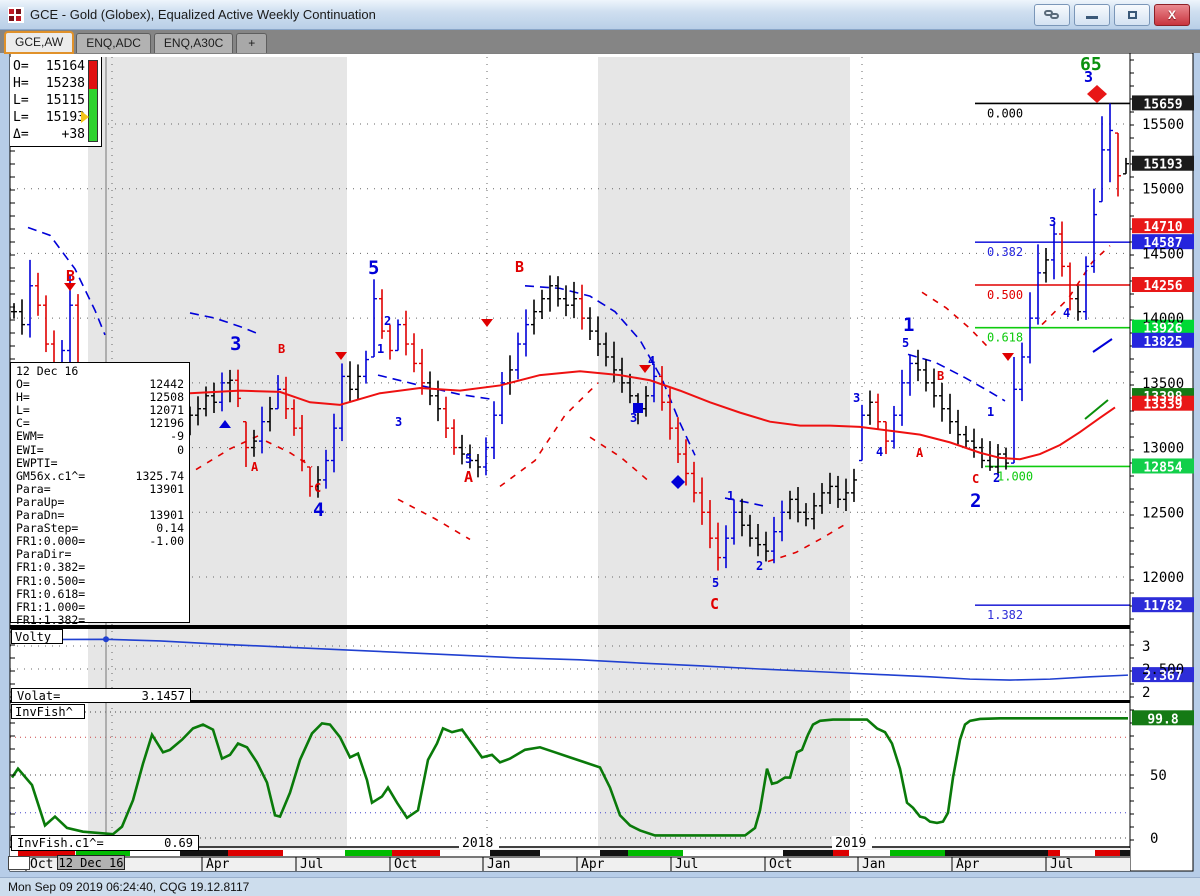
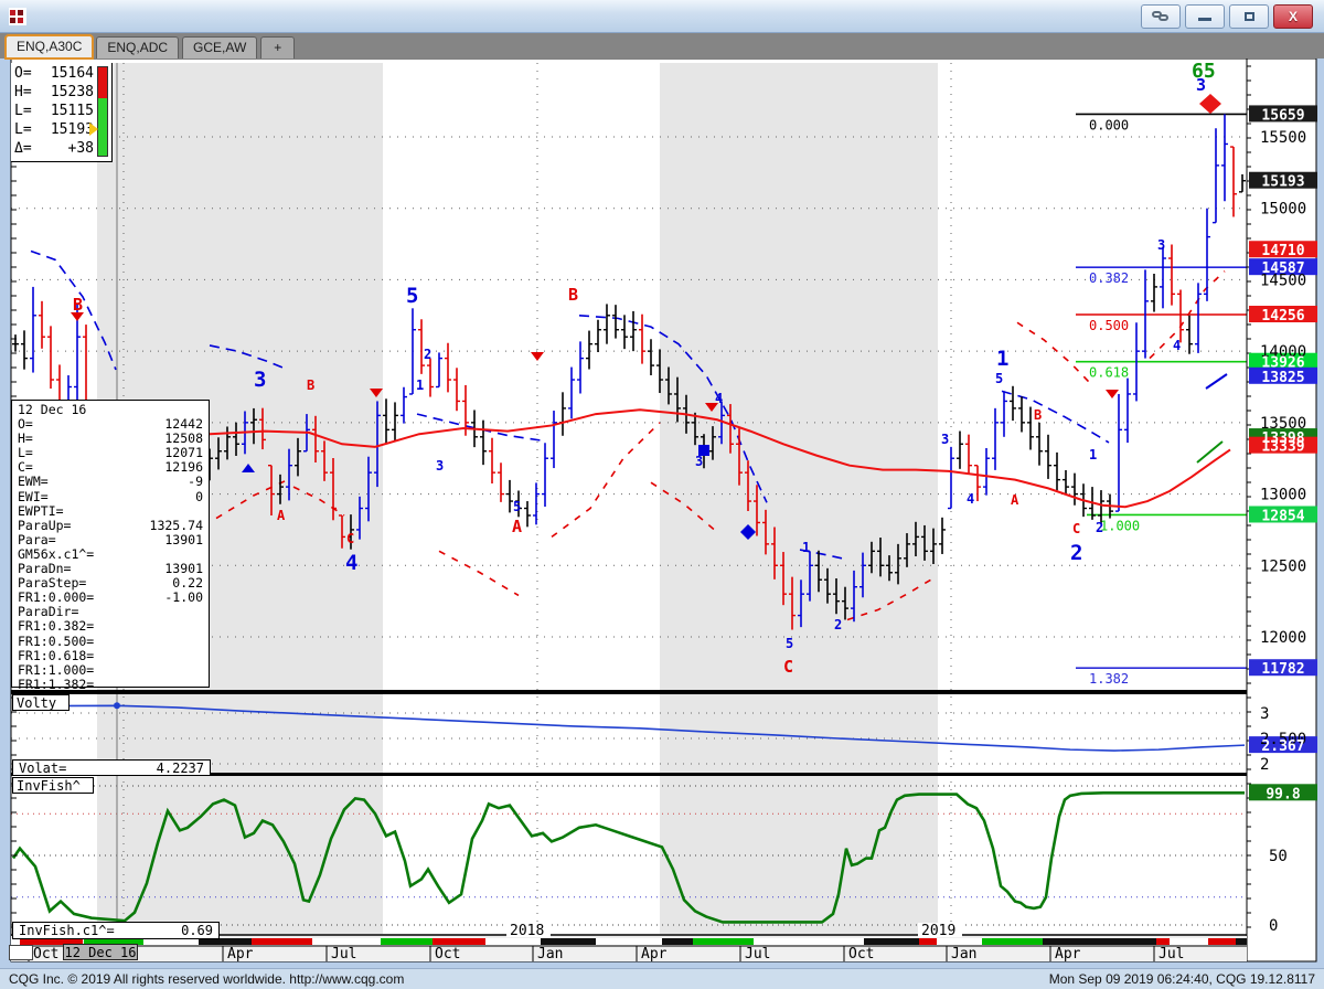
- GCE - Gold (Globex), Equalized Active Weekly Continuation
  X
- GCE,AW
+ ENQ,A30C
  ENQ,ADC
- ENQ,A30C
+ GCE,AW
  +
  0.000
  0.382
  0.500
  0.618
  1.000
  1.382
  3
  4
  5
  1
  2
  B
  A
  B
  C
  1
  2
  3
  5
  4
  3
  1
  2
  5
  3
  4
  5
  1
  2
  3
  4
  3
  A
  B
  C
  A
  B
  C
  65
  15500
  15000
  14500
  14000
  13500
  13000
  12500
  12000
  15659
  15193
  14710
  14587
  14256
  13926
  13825
  13398
  13339
  12854
  11782
  3
  2.500
  2
  50
  0
  2.367
  99.8
  Oct
  Apr
  Jul
  Oct
  Jan
  Apr
  Jul
  Oct
  Jan
  Apr
  Jul
  2018
  2019
  O=
  15164
  H=
  15238
  L=
  15115
  L=
  15193
  Δ=
  +38
  12 Dec 16
  O=
  12442
  H=
  12508
  L=
  12071
  C=
  12196
  EWM=
  -9
  EWI=
  0
  EWPTI=
- GM56x.c1^=
+ ParaUp=
  1325.74
  Para=
  13901
- ParaUp=
+ GM56x.c1^=
  ParaDn=
  13901
  ParaStep=
- 0.14
+ 0.22
  FR1:0.000=
  -1.00
  ParaDir=
  FR1:0.382=
  FR1:0.500=
  FR1:0.618=
  FR1:1.000=
  FR1:1.382=
  Volty
  Volat=
- 3.1457
+ 4.2237
  InvFish^
  InvFish.c1^=
  0.69
  12 Dec 16
+ CQG Inc. © 2019 All rights reserved worldwide. http://www.cqg.com
  Mon Sep 09 2019 06:24:40, CQG 19.12.8117
